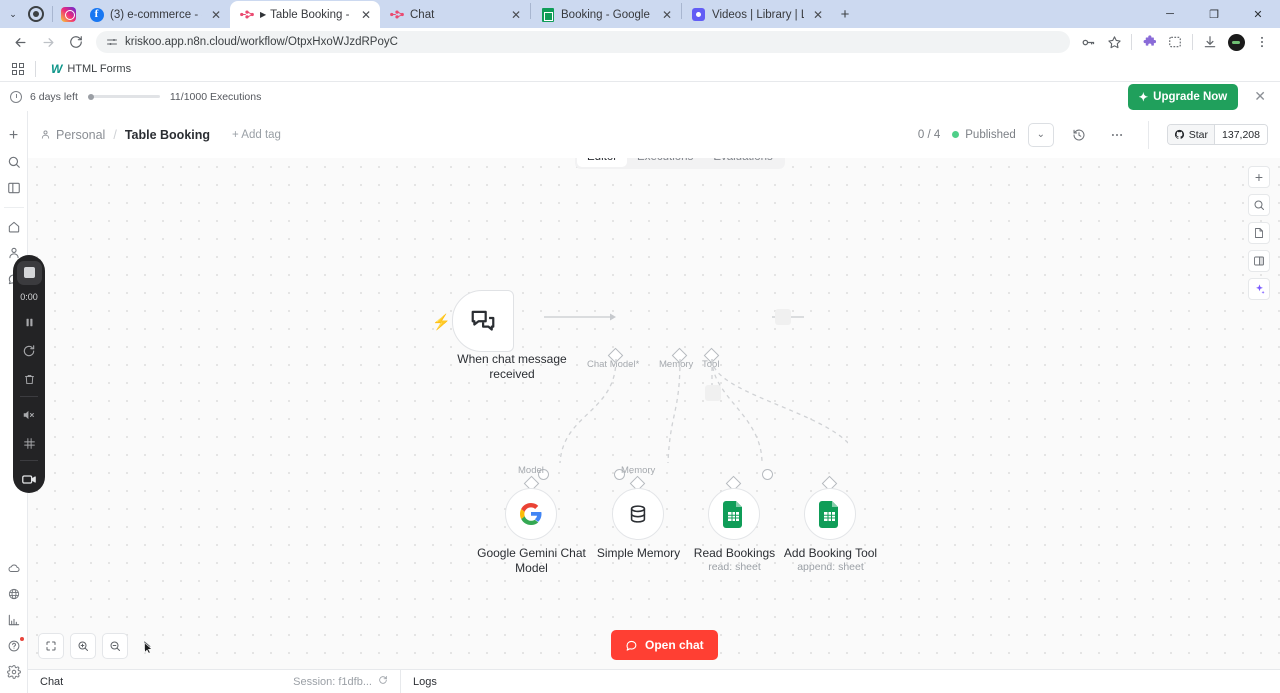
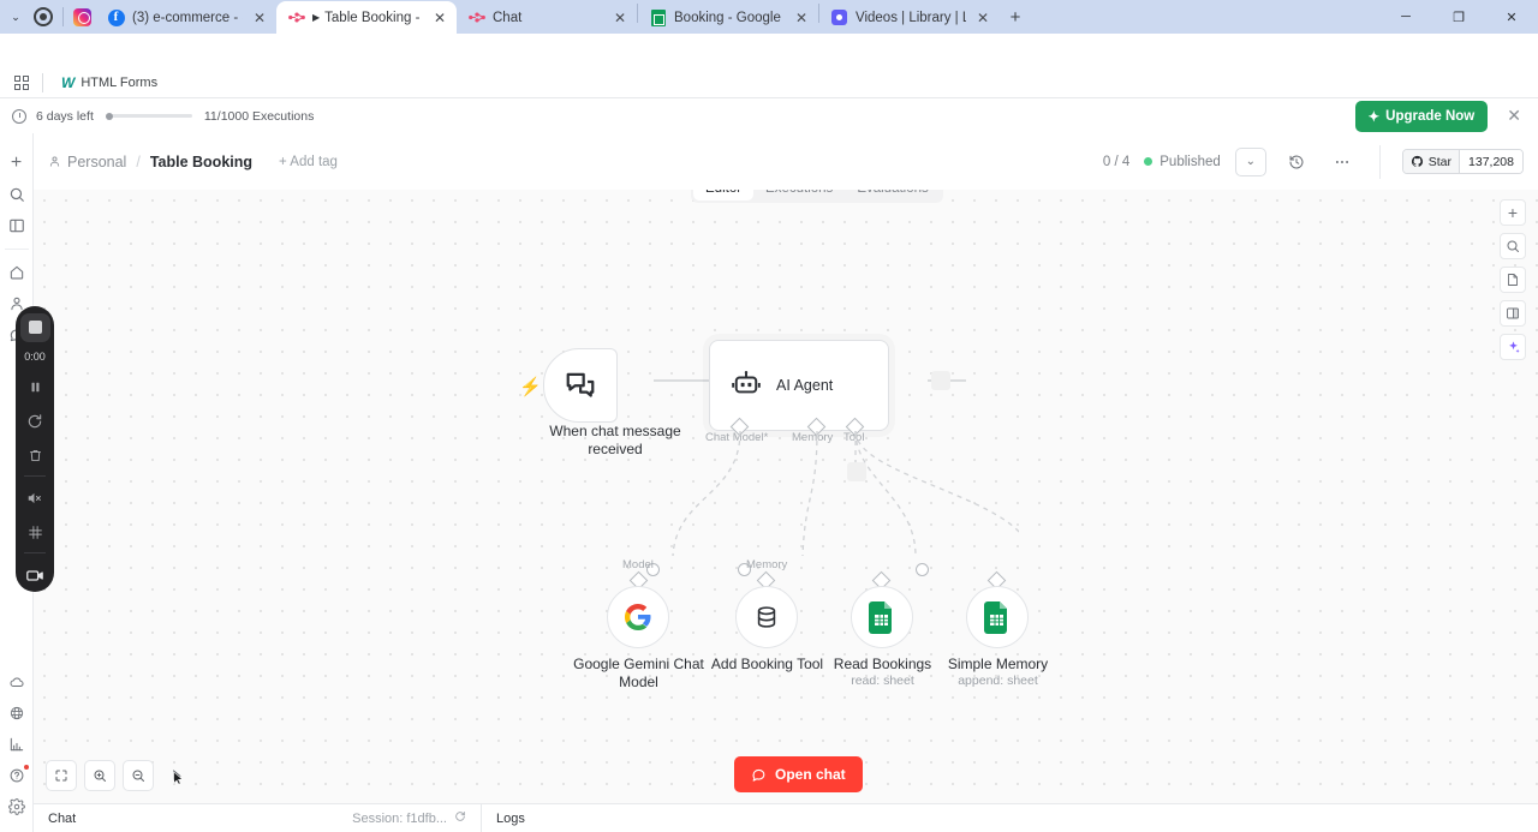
  ⌄
  f
  ✕
  ▶
  Table Booking -
  ✕
  Chat
  ✕
  Booking - Google
  ✕
  Videos | Library |
  ✕
  +
  ─
  ❐
  ✕
- kriskoo.app.n8n.cloud/workflow/OtpxHxoWJzdRPoyC
  W
  HTML Forms
  6 days left
  11/1000 Executions
  ✦
  Upgrade Now
  ✕
  +
  Personal
  /
  Table Booking
  + Add tag
  0 / 4
  Published
  ⌄
  Star
  137,208
  +
  ⚡
  When chat message received
+ AI Agent
  Chat Model*
  Memory
  Tool
  Model
  Memory
  Google Gemini Chat Model
- Simple Memory
+ Add Booking Tool
  Read Bookings
- Add Booking Tool
+ Simple Memory
  read: sheet
  append: sheet
  Open chat
  Chat
  Session: f1dfb...
  Logs
  0:00
